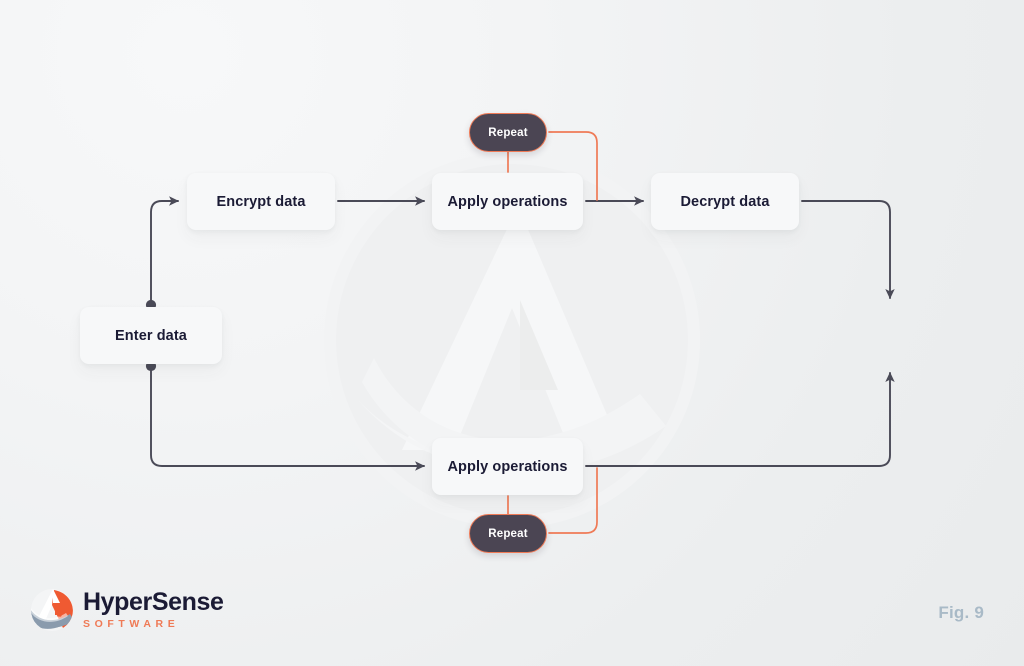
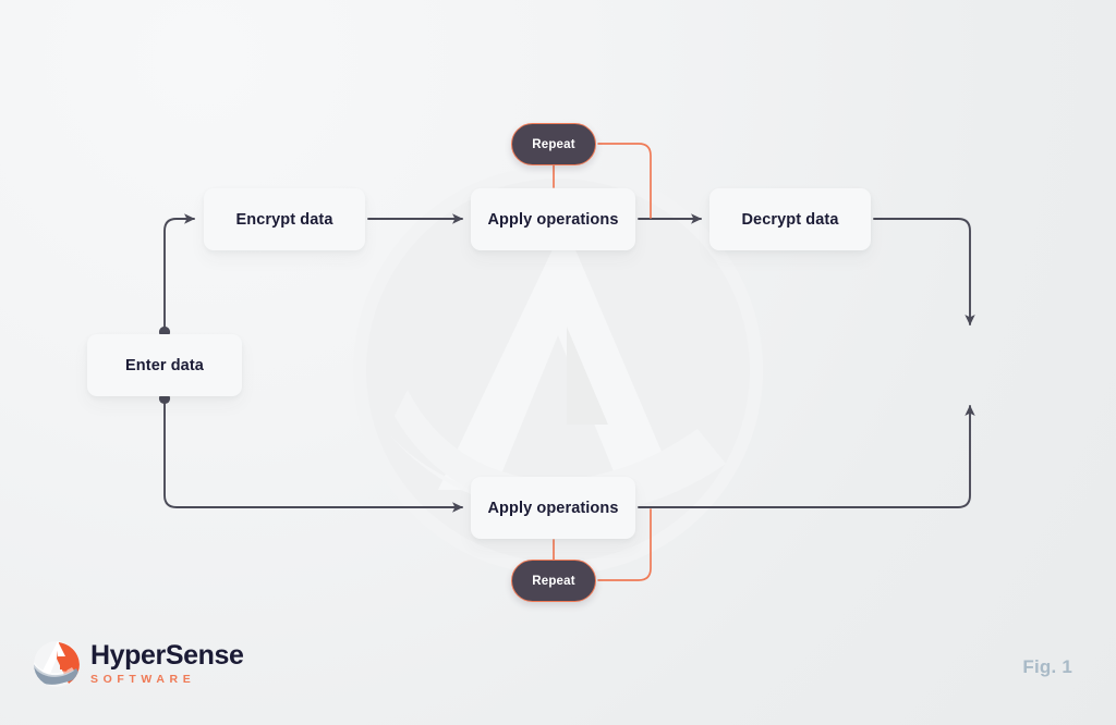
  Enter data
  Encrypt data
  Apply operations
  Decrypt data
  Apply operations
  Repeat
  Repeat
  HyperSense
  SOFTWARE
- Fig. 9
+ Fig. 1
